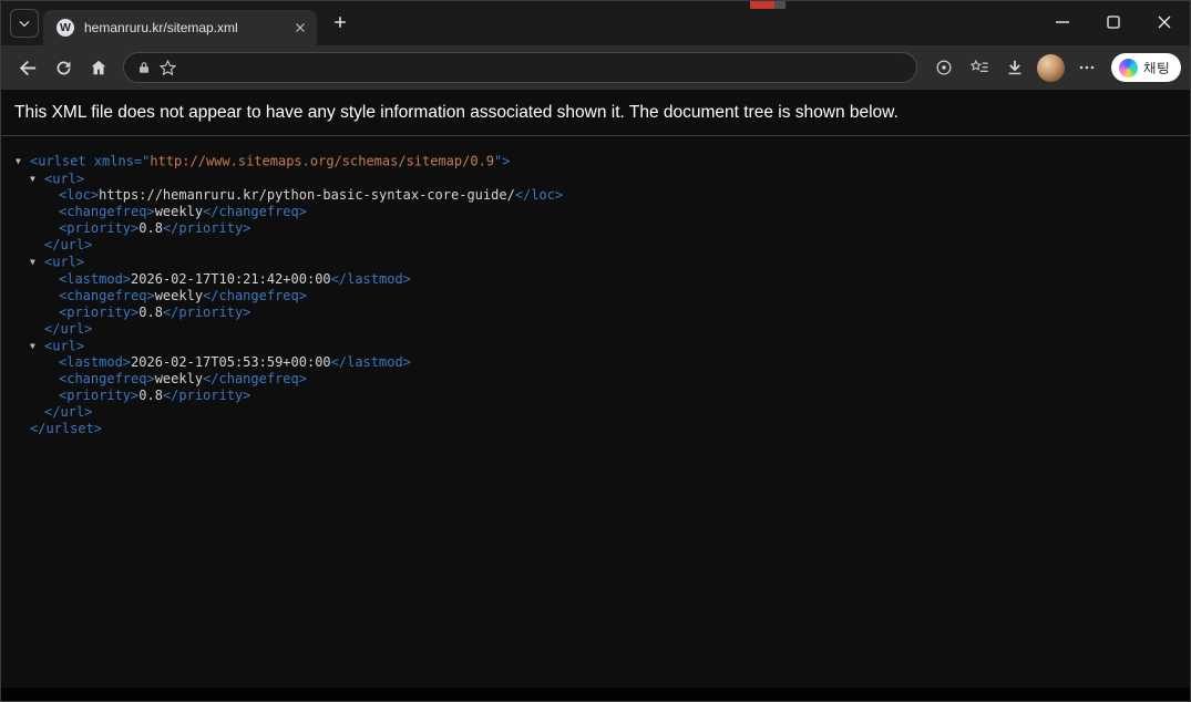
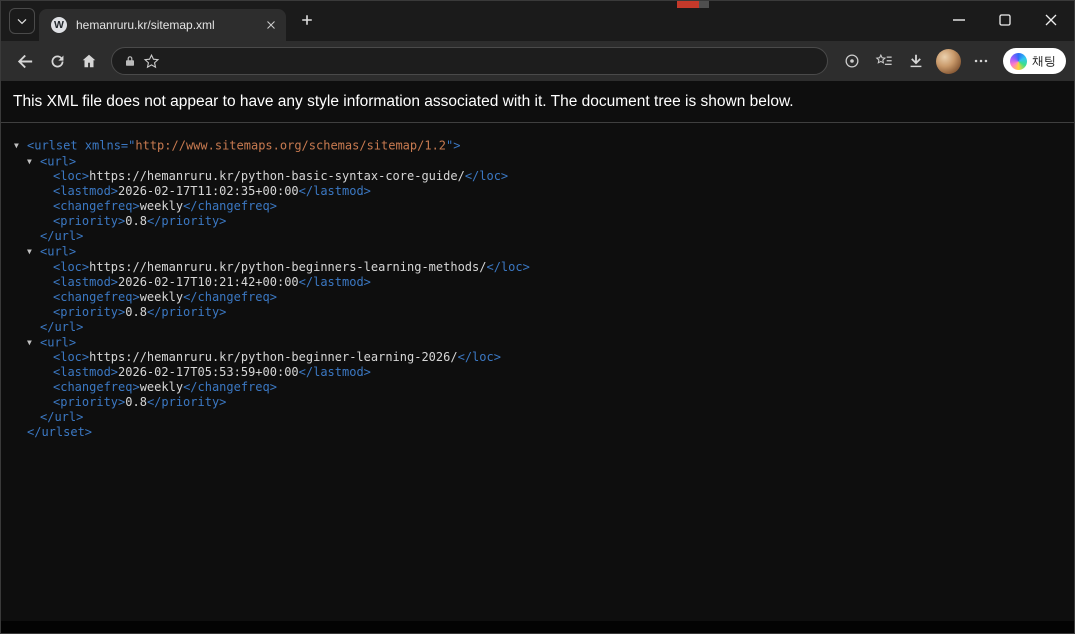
  W
  hemanruru.kr/sitemap.xml
  채팅
- This XML file does not appear to have any style information associated shown it. The document tree is shown below.
+ This XML file does not appear to have any style information associated with it. The document tree is shown below.
- ▼ <urlset xmlns="http://www.sitemaps.org/schemas/sitemap/0.9">
+ ▼ <urlset xmlns="http://www.sitemaps.org/schemas/sitemap/1.2">
  ▼ <url>
  <loc>https://hemanruru.kr/python-basic-syntax-core-guide/</loc>
+ <lastmod>2026-02-17T11:02:35+00:00</lastmod>
  <changefreq>weekly</changefreq>
  <priority>0.8</priority>
  </url>
  ▼ <url>
+ <loc>https://hemanruru.kr/python-beginners-learning-methods/</loc>
  <lastmod>2026-02-17T10:21:42+00:00</lastmod>
  <changefreq>weekly</changefreq>
  <priority>0.8</priority>
  </url>
  ▼ <url>
+ <loc>https://hemanruru.kr/python-beginner-learning-2026/</loc>
  <lastmod>2026-02-17T05:53:59+00:00</lastmod>
  <changefreq>weekly</changefreq>
  <priority>0.8</priority>
  </url>
  </urlset>
